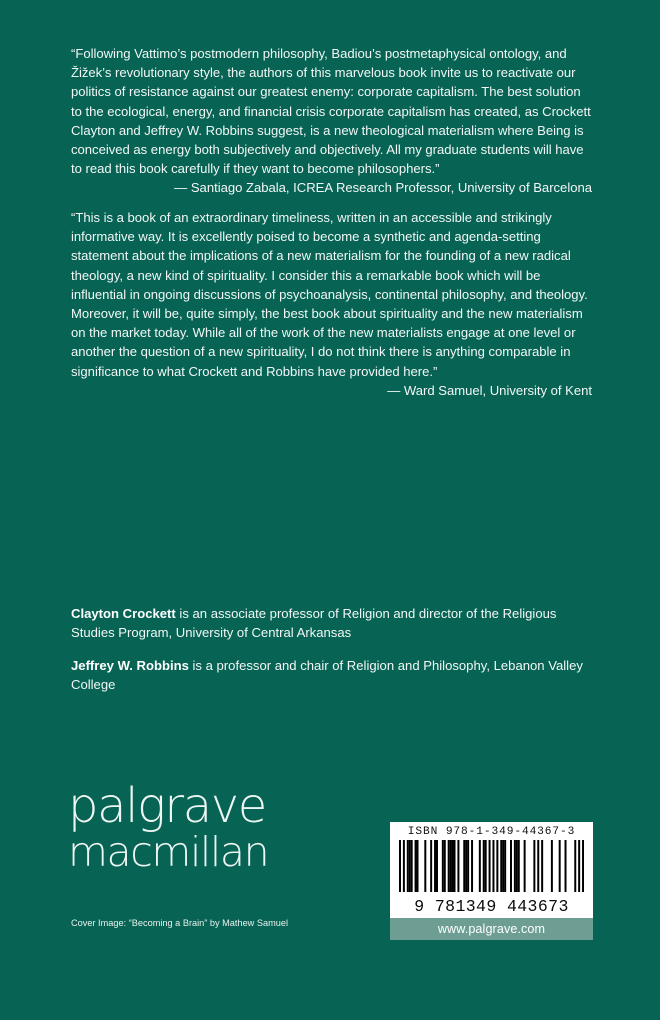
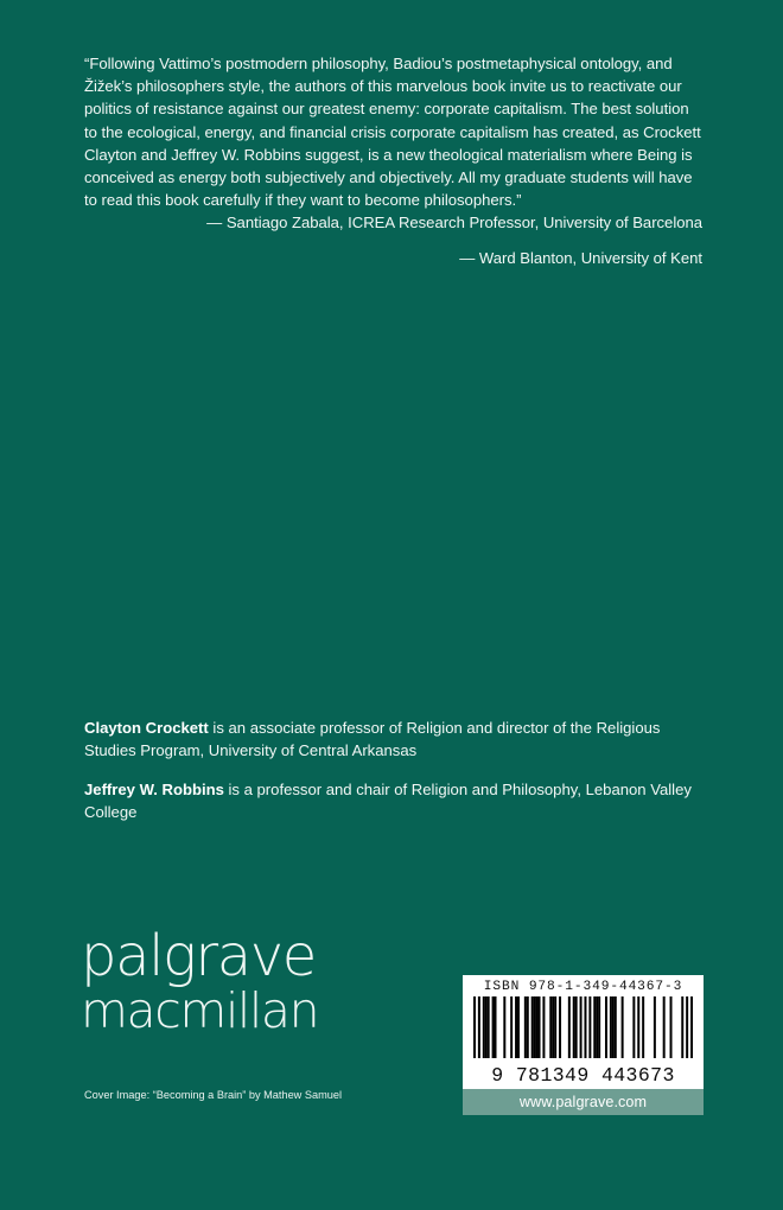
- “Following Vattimo’s postmodern philosophy, Badiou’s postmetaphysical ontology, and Žižek’s revolutionary style, the authors of this marvelous book invite us to reactivate our politics of resistance against our greatest enemy: corporate capitalism. The best solution to the ecological, energy, and financial crisis corporate capitalism has created, as Crockett Clayton and Jeffrey W. Robbins suggest, is a new theological materialism where Being is conceived as energy both subjectively and objectively. All my graduate students will have to read this book carefully if they want to become philosophers.”
+ “Following Vattimo’s postmodern philosophy, Badiou’s postmetaphysical ontology, and Žižek’s philosophers style, the authors of this marvelous book invite us to reactivate our politics of resistance against our greatest enemy: corporate capitalism. The best solution to the ecological, energy, and financial crisis corporate capitalism has created, as Crockett Clayton and Jeffrey W. Robbins suggest, is a new theological materialism where Being is conceived as energy both subjectively and objectively. All my graduate students will have to read this book carefully if they want to become philosophers.”
  — Santiago Zabala, ICREA Research Professor, University of Barcelona
- “This is a book of an extraordinary timeliness, written in an accessible and strikingly informative way. It is excellently poised to become a synthetic and agenda-setting statement about the implications of a new materialism for the founding of a new radical theology, a new kind of spirituality. I consider this a remarkable book which will be influential in ongoing discussions of psychoanalysis, continental philosophy, and theology. Moreover, it will be, quite simply, the best book about spirituality and the new materialism on the market today. While all of the work of the new materialists engage at one level or another the question of a new spirituality, I do not think there is anything comparable in significance to what Crockett and Robbins have provided here.”
- — Ward Samuel, University of Kent
+ — Ward Blanton, University of Kent
  Clayton Crockett is an associate professor of Religion and director of the Religious Studies Program, University of Central Arkansas
  Jeffrey W. Robbins is a professor and chair of Religion and Philosophy, Lebanon Valley College
  palgrave
  macmillan
  Cover Image: “Becoming a Brain” by Mathew Samuel
  ISBN 978-1-349-44367-3
  9 781349 443673
  www.palgrave.com
